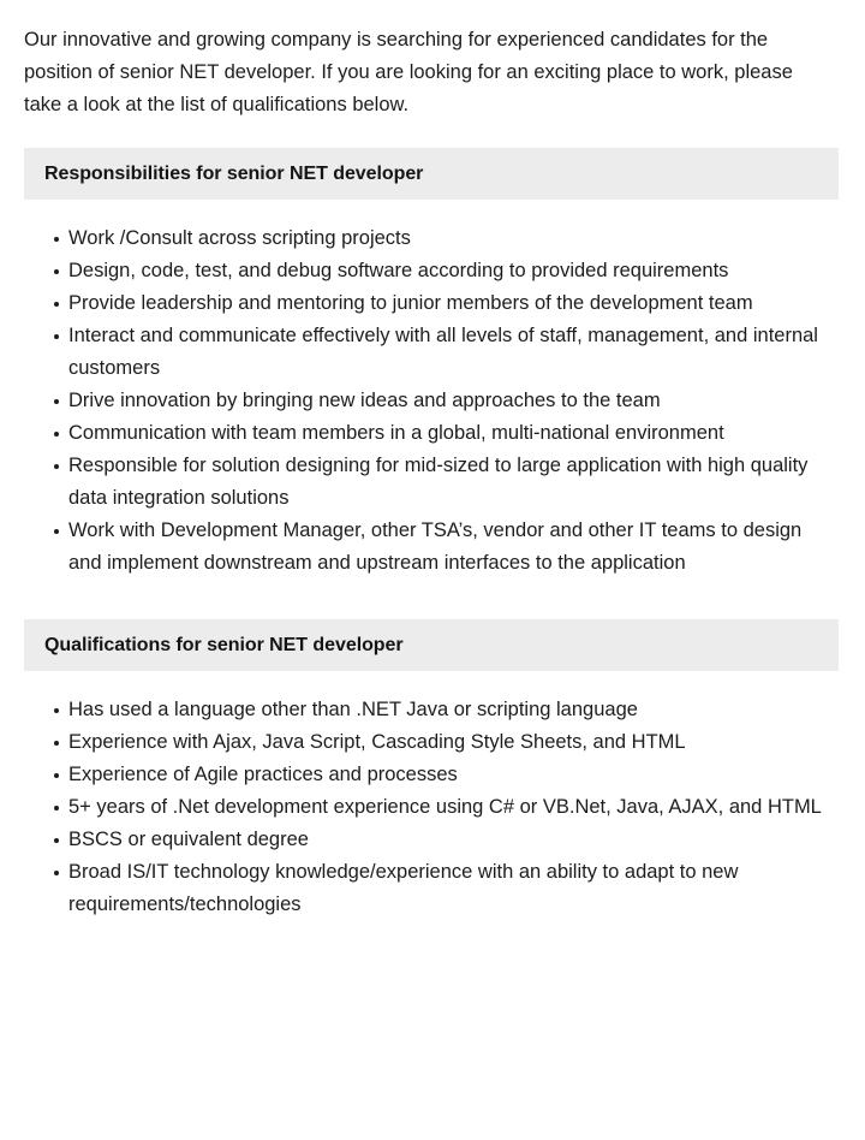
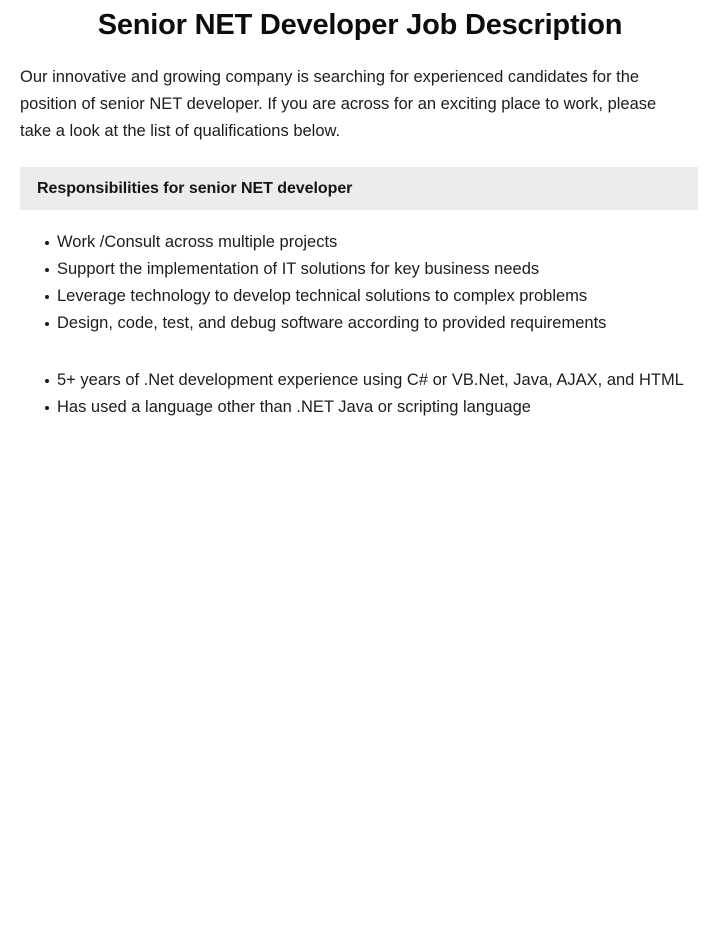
+ Senior NET Developer Job Description
- Our innovative and growing company is searching for experienced candidates for the position of senior NET developer. If you are looking for an exciting place to work, please take a look at the list of qualifications below.
+ Our innovative and growing company is searching for experienced candidates for the position of senior NET developer. If you are across for an exciting place to work, please take a look at the list of qualifications below.
  Responsibilities for senior NET developer
- Work /Consult across scripting projects
+ Work /Consult across multiple projects
+ Support the implementation of IT solutions for key business needs
+ Leverage technology to develop technical solutions to complex problems
  Design, code, test, and debug software according to provided requirements
- Provide leadership and mentoring to junior members of the development team
- Interact and communicate effectively with all levels of staff, management, and internal customers
- Drive innovation by bringing new ideas and approaches to the team
- Communication with team members in a global, multi-national environment
- Responsible for solution designing for mid-sized to large application with high quality data integration solutions
- Work with Development Manager, other TSA’s, vendor and other IT teams to design and implement downstream and upstream interfaces to the application
- Qualifications for senior NET developer
- Has used a language other than .NET Java or scripting language
+ 5+ years of .Net development experience using C# or VB.Net, Java, AJAX, and HTML
- Experience with Ajax, Java Script, Cascading Style Sheets, and HTML
- Experience of Agile practices and processes
- 5+ years of .Net development experience using C# or VB.Net, Java, AJAX, and HTML
+ Has used a language other than .NET Java or scripting language
- BSCS or equivalent degree
- Broad IS/IT technology knowledge/experience with an ability to adapt to new requirements/technologies
